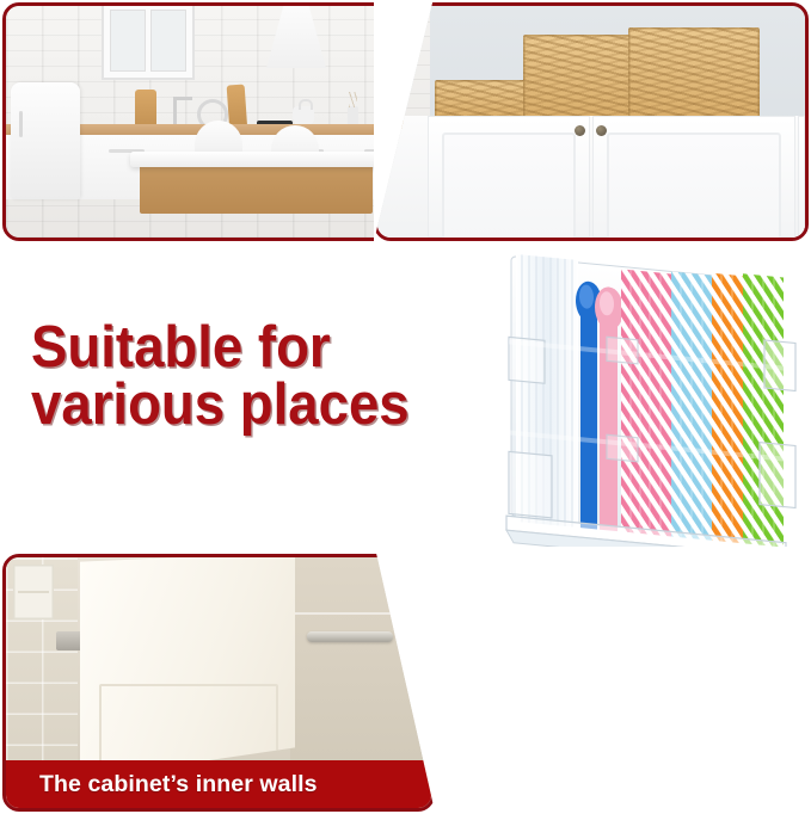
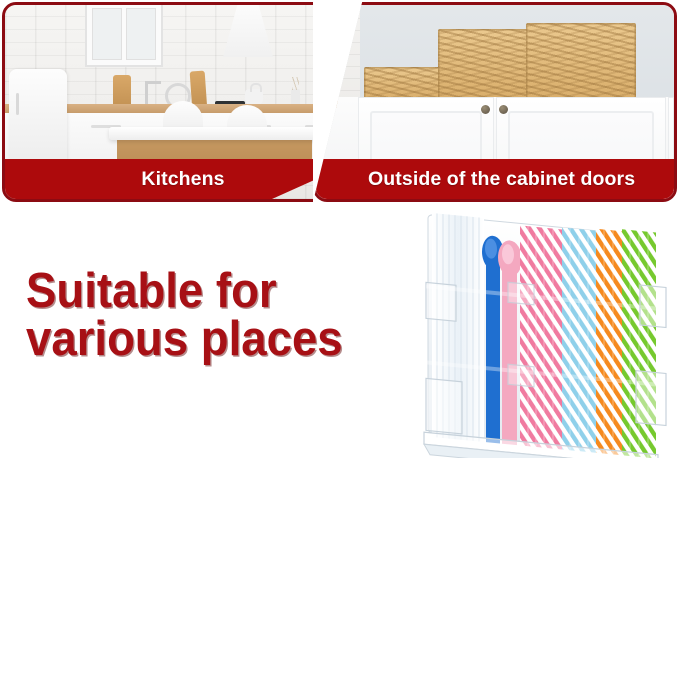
+ Kitchens
+ Outside of the cabinet doors
  Suitable for
  various places
- The cabinet’s inner walls
